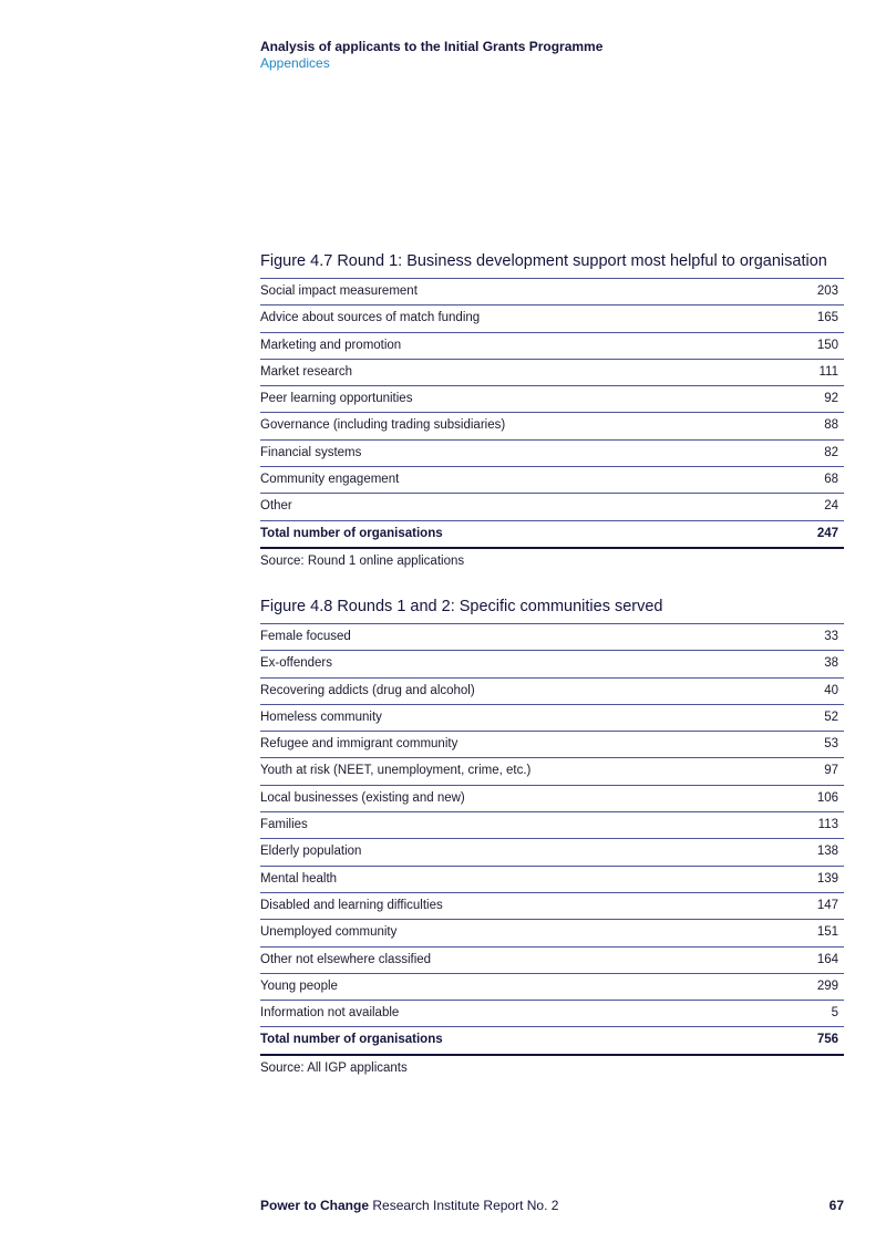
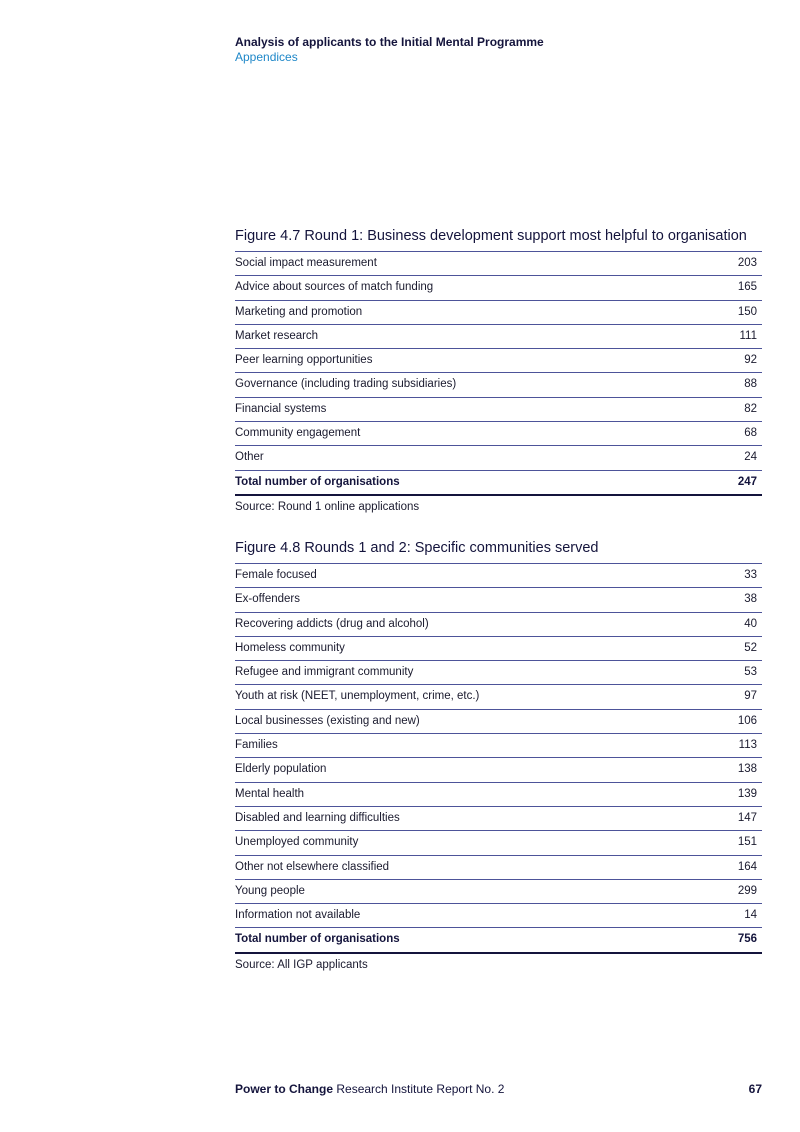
- Analysis of applicants to the Initial Grants Programme
+ Analysis of applicants to the Initial Mental Programme
  Appendices
  Figure 4.7 Round 1: Business development support most helpful to organisation
  Social impact measurement
  203
  Advice about sources of match funding
  165
  Marketing and promotion
  150
  Market research
  111
  Peer learning opportunities
  92
  Governance (including trading subsidiaries)
  88
  Financial systems
  82
  Community engagement
  68
  Other
  24
  Total number of organisations
  247
  Source: Round 1 online applications
  Figure 4.8 Rounds 1 and 2: Specific communities served
  Female focused
  33
  Ex-offenders
  38
  Recovering addicts (drug and alcohol)
  40
  Homeless community
  52
  Refugee and immigrant community
  53
  Youth at risk (NEET, unemployment, crime, etc.)
  97
  Local businesses (existing and new)
  106
  Families
  113
  Elderly population
  138
  Mental health
  139
  Disabled and learning difficulties
  147
  Unemployed community
  151
  Other not elsewhere classified
  164
  Young people
  299
  Information not available
- 5
+ 14
  Total number of organisations
  756
  Source: All IGP applicants
  Power to Change Research Institute Report No. 2
  67
